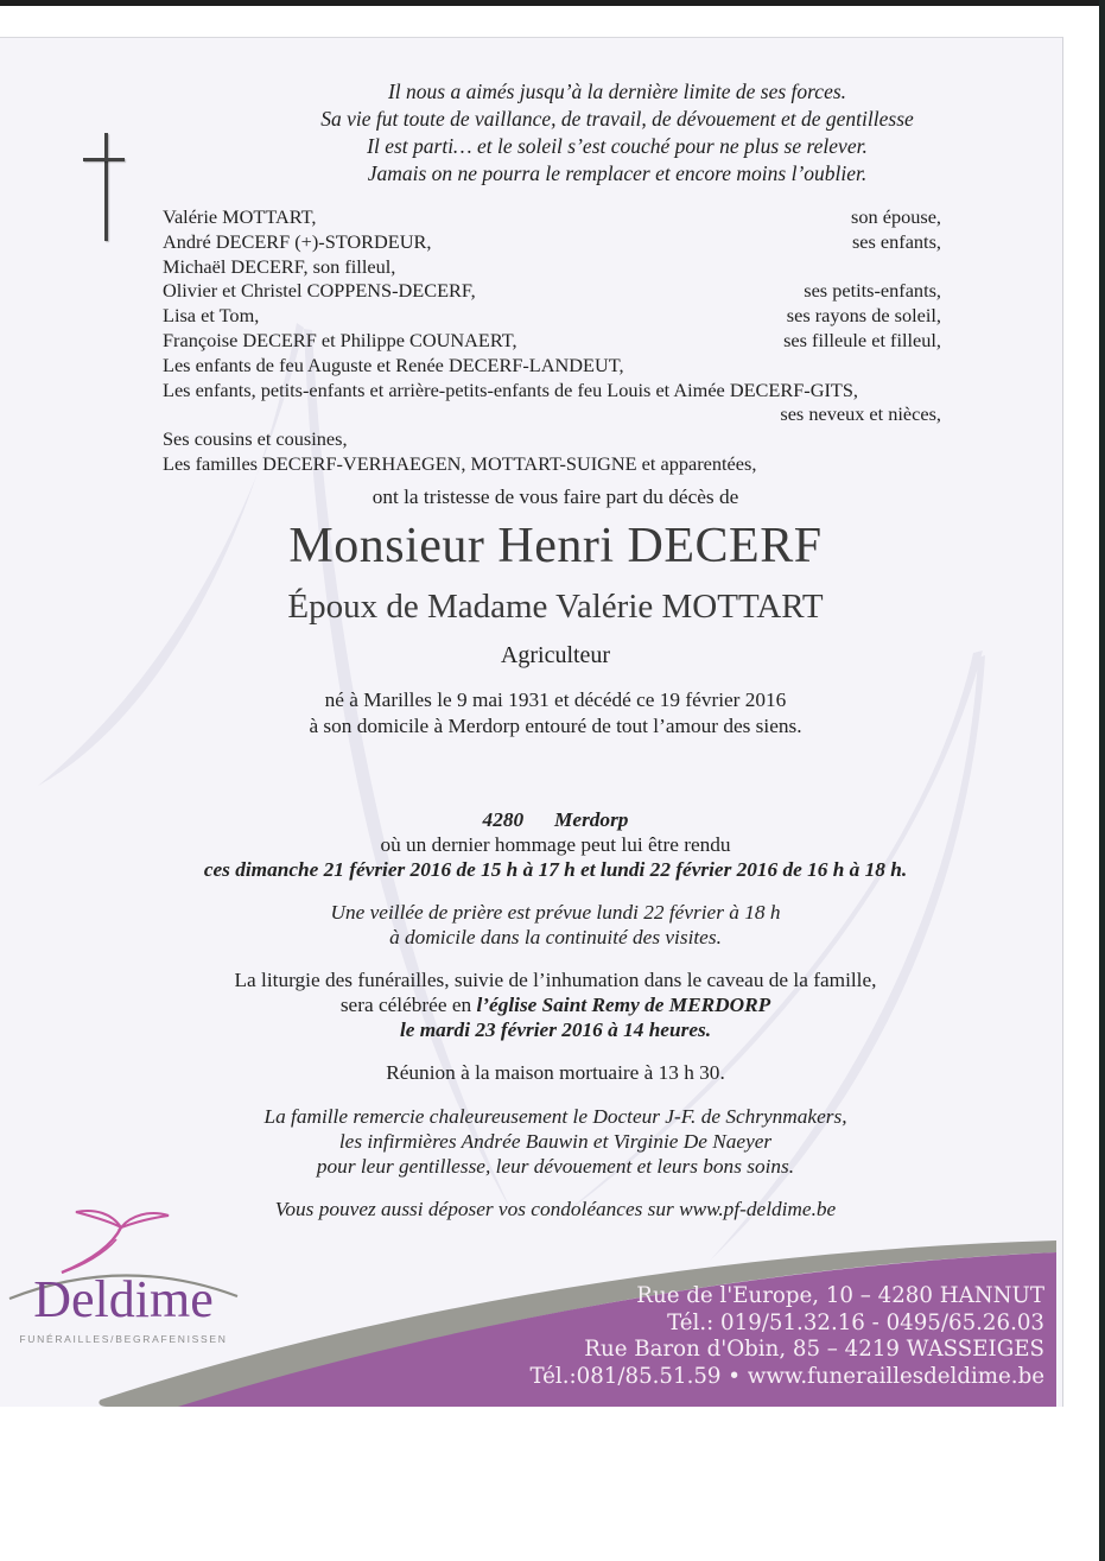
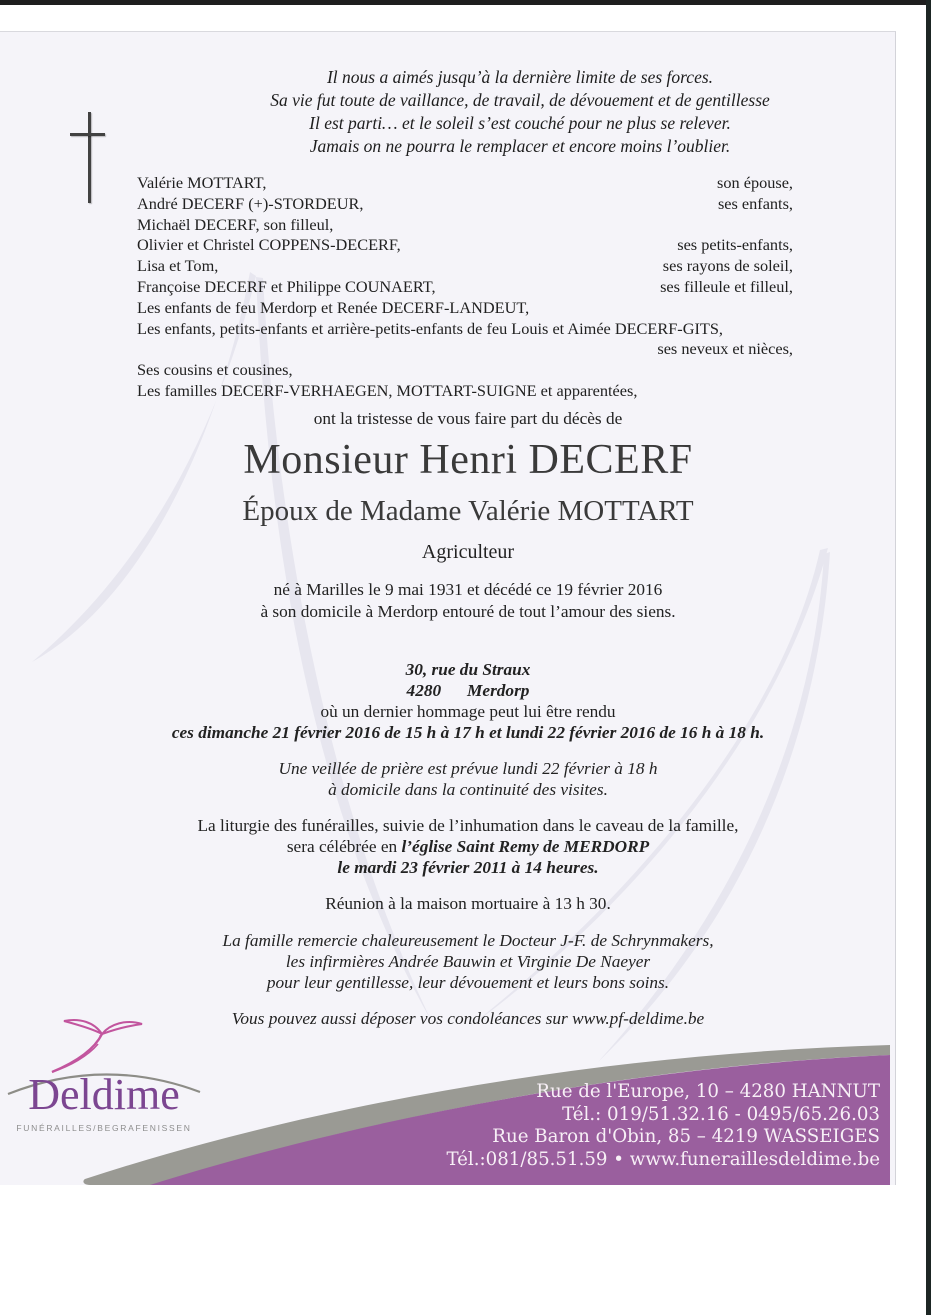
  Il nous a aimés jusqu’à la dernière limite de ses forces.
  Sa vie fut toute de vaillance, de travail, de dévouement et de gentillesse
  Il est parti… et le soleil s’est couché pour ne plus se relever.
  Jamais on ne pourra le remplacer et encore moins l’oublier.
  Valérie MOTTART,
  son épouse,
  André DECERF (+)-STORDEUR,
  ses enfants,
  Michaël DECERF, son filleul,
  Olivier et Christel COPPENS-DECERF,
  ses petits-enfants,
  Lisa et Tom,
  ses rayons de soleil,
  Françoise DECERF et Philippe COUNAERT,
  ses filleule et filleul,
- Les enfants de feu Auguste et Renée DECERF-LANDEUT,
+ Les enfants de feu Merdorp et Renée DECERF-LANDEUT,
  Les enfants, petits-enfants et arrière-petits-enfants de feu Louis et Aimée DECERF-GITS,
  ses neveux et nièces,
  Ses cousins et cousines,
  Les familles DECERF-VERHAEGEN, MOTTART-SUIGNE et apparentées,
  ont la tristesse de vous faire part du décès de
  Monsieur Henri DECERF
  Époux de Madame Valérie MOTTART
  Agriculteur
  né à Marilles le 9 mai 1931 et décédé ce 19 février 2016
  à son domicile à Merdorp entouré de tout l’amour des siens.
+ 30, rue du Straux
  4280 Merdorp
  où un dernier hommage peut lui être rendu
  ces dimanche 21 février 2016 de 15 h à 17 h et lundi 22 février 2016 de 16 h à 18 h.
  Une veillée de prière est prévue lundi 22 février à 18 h
  à domicile dans la continuité des visites.
  La liturgie des funérailles, suivie de l’inhumation dans le caveau de la famille,
  sera célébrée en l’église Saint Remy de MERDORP
- le mardi 23 février 2016 à 14 heures.
+ le mardi 23 février 2011 à 14 heures.
  Réunion à la maison mortuaire à 13 h 30.
  La famille remercie chaleureusement le Docteur J-F. de Schrynmakers,
  les infirmières Andrée Bauwin et Virginie De Naeyer
  pour leur gentillesse, leur dévouement et leurs bons soins.
  Vous pouvez aussi déposer vos condoléances sur www.pf-deldime.be
  Deldime
  FUNÉRAILLES/BEGRAFENISSEN
  Rue de l'Europe, 10 – 4280 HANNUT
  Tél.: 019/51.32.16 - 0495/65.26.03
  Rue Baron d'Obin, 85 – 4219 WASSEIGES
  Tél.:081/85.51.59 • www.funeraillesdeldime.be
